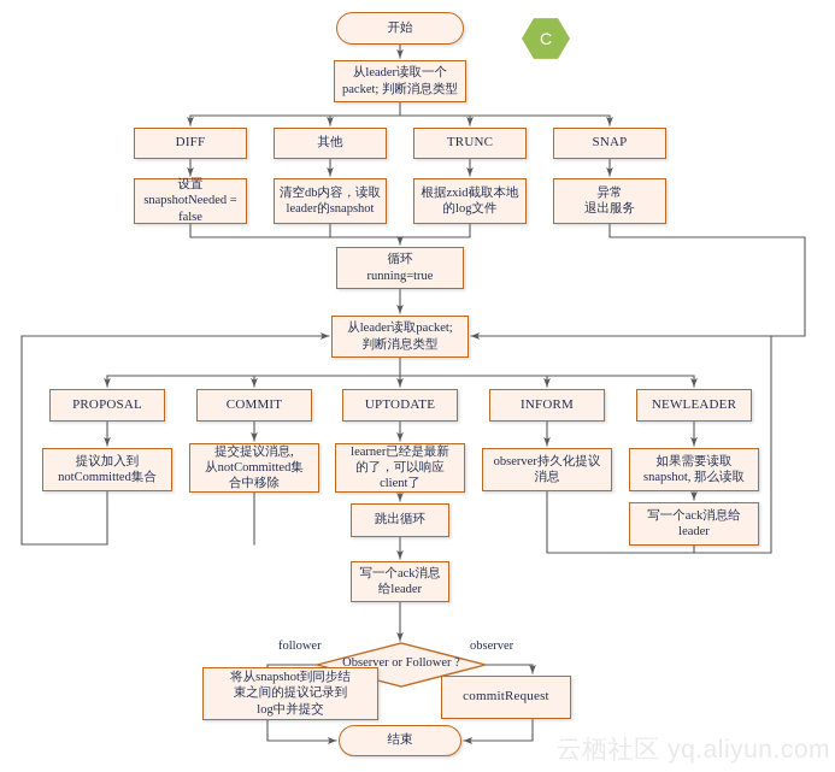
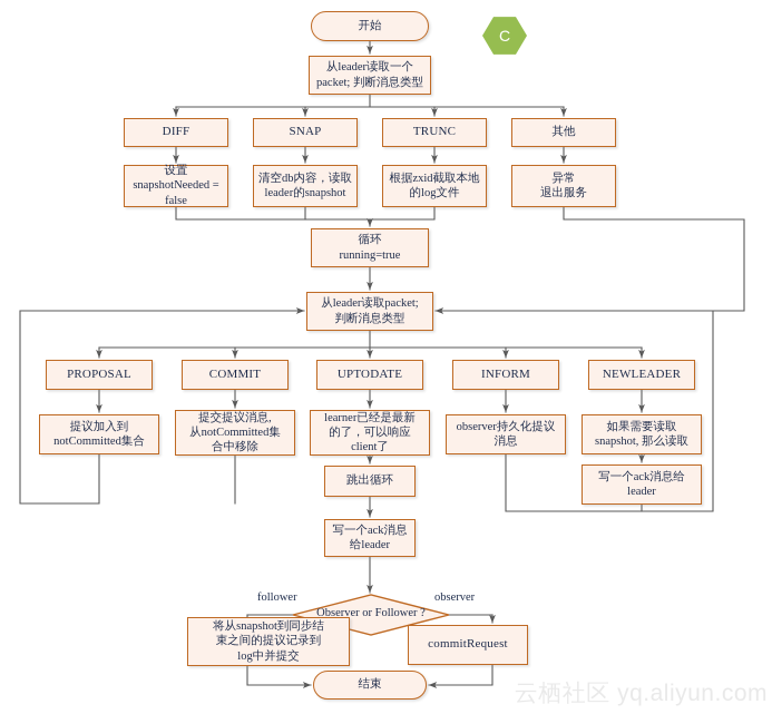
  开始
  从leader读取一个
  packet; 判断消息类型
  DIFF
- 其他
+ SNAP
  TRUNC
- SNAP
+ 其他
  设置
  snapshotNeeded =
  false
  清空db内容，读取
  leader的snapshot
  根据zxid截取本地
  的log文件
  异常
  退出服务
  循环
  running=true
  从leader读取packet;
  判断消息类型
  PROPOSAL
  COMMIT
  UPTODATE
  INFORM
  NEWLEADER
  提议加入到
  notCommitted集合
  提交提议消息,
  从notCommitted集
  合中移除
  learner已经是最新
  的了，可以响应
  client了
  observer持久化提议
  消息
  如果需要读取
  snapshot, 那么读取
  跳出循环
  写一个ack消息给
  leader
  写一个ack消息
  给leader
  Observer or Follower ?
  将从snapshot到同步结
  束之间的提议记录到
  log中并提交
  commitRequest
  结束
  follower
  observer
  C
